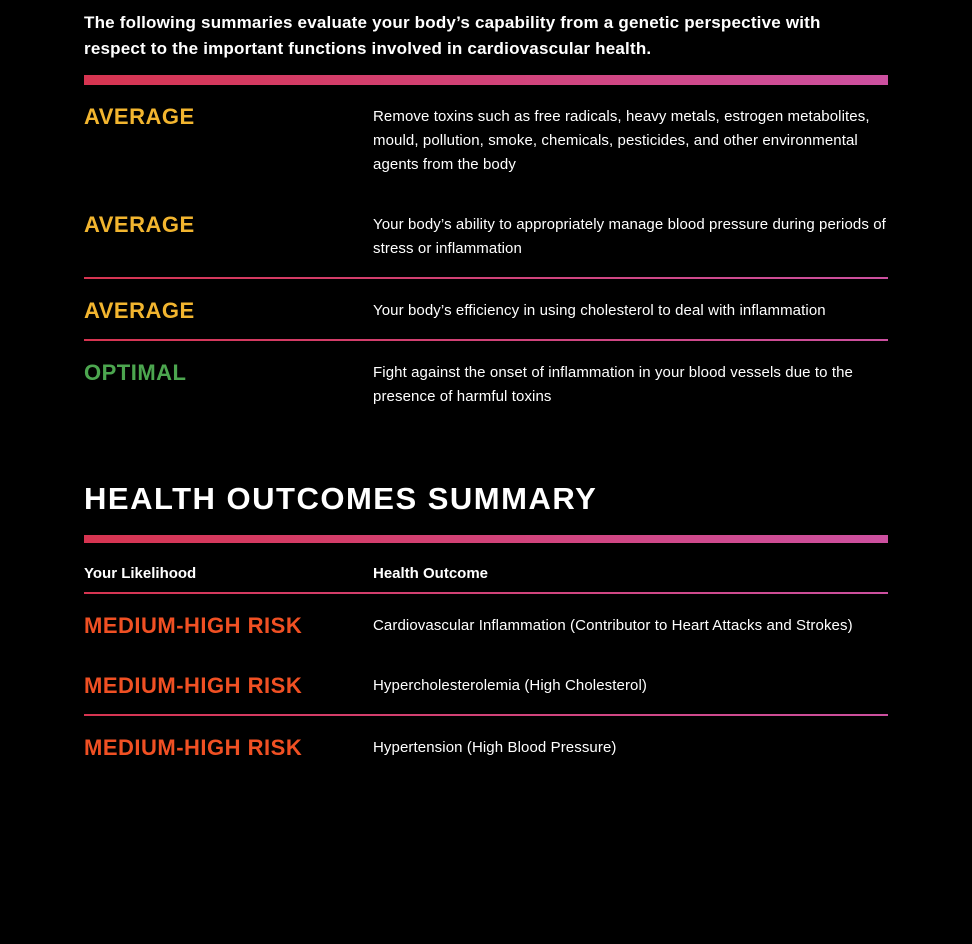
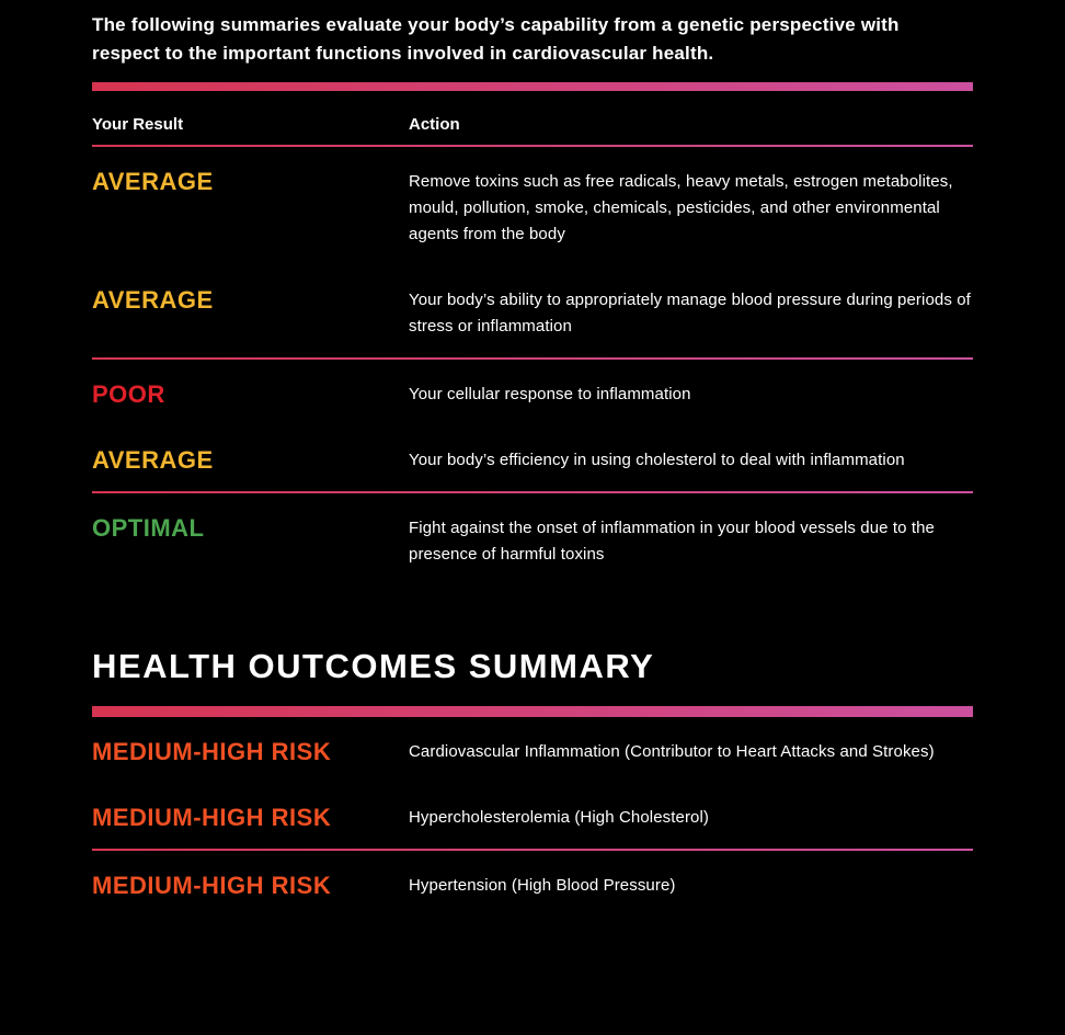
  The following summaries evaluate your body’s capability from a genetic perspective with respect to the important functions involved in cardiovascular health.
+ Your Result
+ Action
  AVERAGE
  Remove toxins such as free radicals, heavy metals, estrogen metabolites, mould, pollution, smoke, chemicals, pesticides, and other environmental agents from the body
  AVERAGE
  Your body’s ability to appropriately manage blood pressure during periods of stress or inflammation
+ POOR
+ Your cellular response to inflammation
  AVERAGE
  Your body’s efficiency in using cholesterol to deal with inflammation
  OPTIMAL
  Fight against the onset of inflammation in your blood vessels due to the presence of harmful toxins
  HEALTH OUTCOMES SUMMARY
- Your Likelihood
- Health Outcome
  MEDIUM-HIGH RISK
  Cardiovascular Inflammation (Contributor to Heart Attacks and Strokes)
  MEDIUM-HIGH RISK
  Hypercholesterolemia (High Cholesterol)
  MEDIUM-HIGH RISK
  Hypertension (High Blood Pressure)
